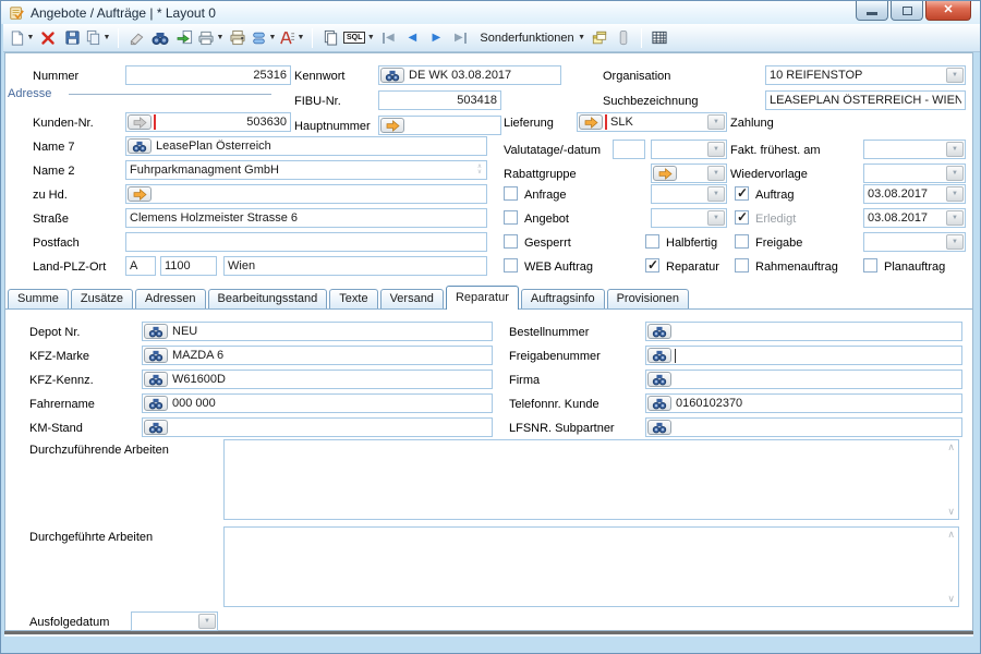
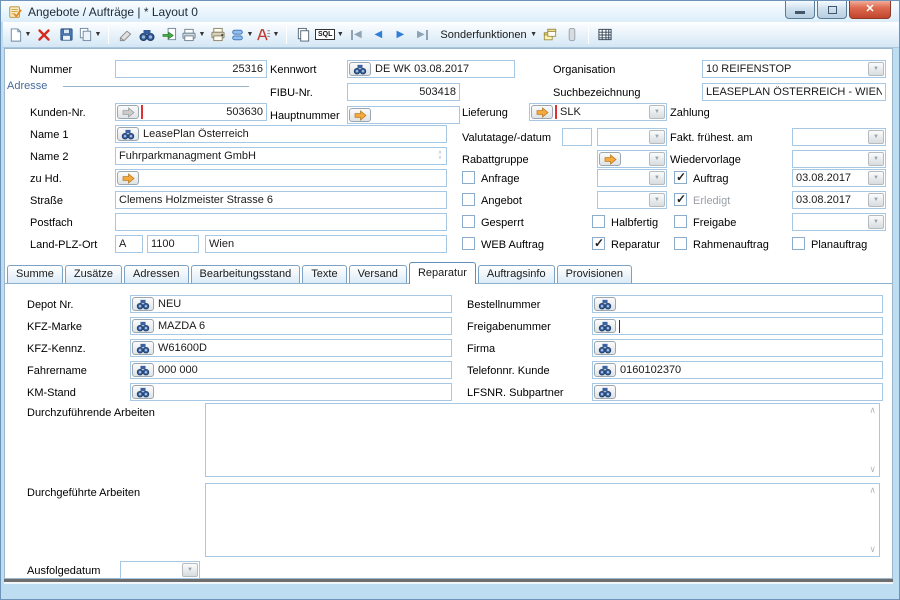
  Angebote / Aufträge | * Layout 0
  ✕
  ◀
  ◀
  ▶
  ▶
  Sonderfunktionen
  Nummer
  25316
  Kennwort
  DE WK 03.08.2017
  Organisation
  10 REIFENSTOP
  Adresse
  FIBU-Nr.
  503418
  Suchbezeichnung
  LEASEPLAN ÖSTERREICH - WIEN
  Kunden-Nr.
  503630
  Hauptnummer
  Lieferung
  SLK
  Zahlung
- Name 7
+ Name 1
  LeasePlan Österreich
  Valutatage/-datum
  Fakt. frühest. am
  Name 2
  Fuhrparkmanagment GmbH
  Rabattgruppe
  Wiedervorlage
  zu Hd.
  Anfrage
  Auftrag
  03.08.2017
  Straße
  Clemens Holzmeister Strasse 6
  Angebot
  Erledigt
  03.08.2017
  Postfach
  Gesperrt
  Halbfertig
  Freigabe
  Land-PLZ-Ort
  A
  1100
  Wien
  WEB Auftrag
  Reparatur
  Rahmenauftrag
  Planauftrag
  Summe
  Zusätze
  Adressen
  Bearbeitungsstand
  Texte
  Versand
  Reparatur
  Auftragsinfo
  Provisionen
  Depot Nr.
  NEU
  KFZ-Marke
  MAZDA 6
  KFZ-Kennz.
  W61600D
  Fahrername
  000 000
  KM-Stand
  Bestellnummer
  Freigabenummer
  Firma
  Telefonnr. Kunde
  0160102370
  LFSNR. Subpartner
  Durchzuführende Arbeiten
  ∧
  ∨
  Durchgeführte Arbeiten
  ∧
  ∨
  Ausfolgedatum
